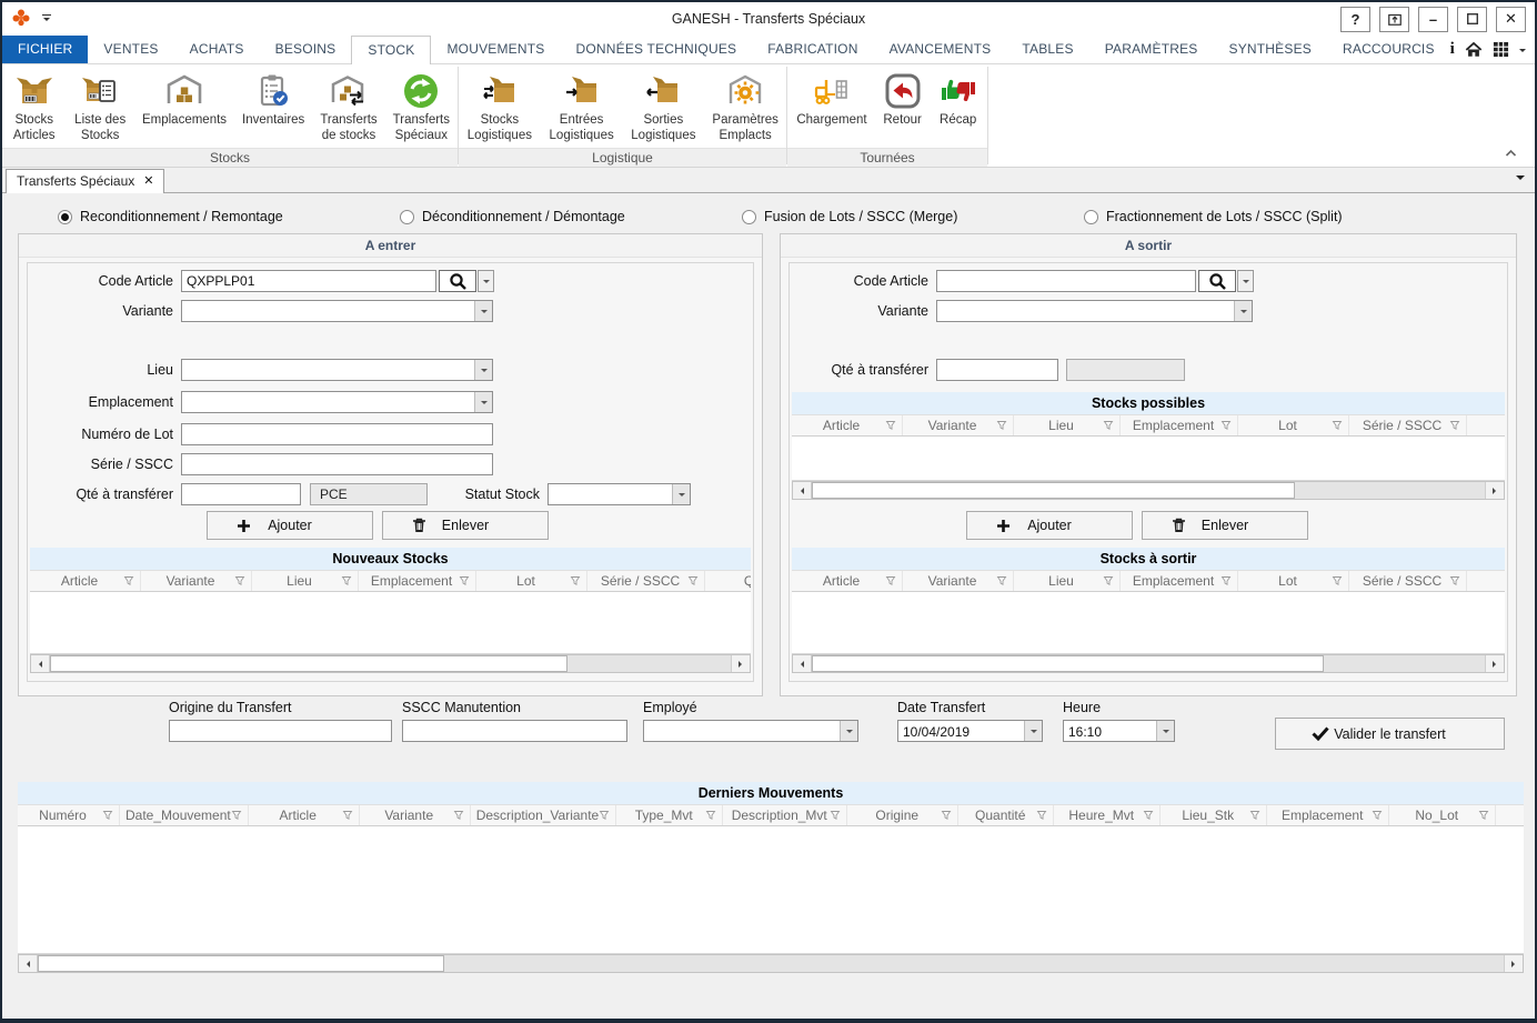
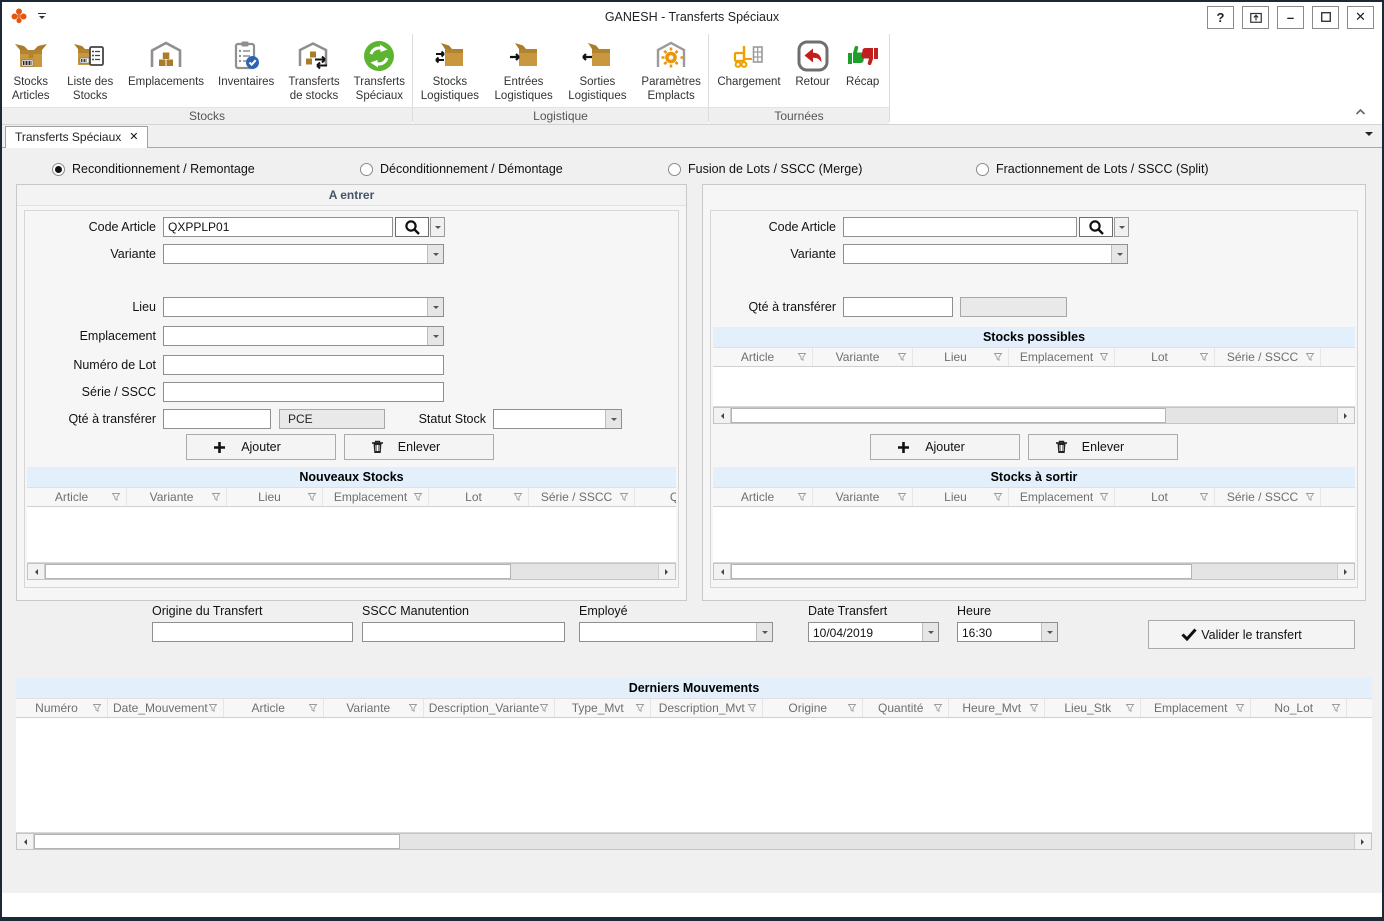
  GANESH - Transferts Spéciaux
  ?
  –
  ✕
- FICHIER
- VENTES
- ACHATS
- BESOINS
- STOCK
- MOUVEMENTS
- DONNÉES TECHNIQUES
- FABRICATION
- AVANCEMENTS
- TABLES
- PARAMÈTRES
- SYNTHÈSES
- RACCOURCIS
- i
  Stocks Articles
  Liste des Stocks
  Emplacements
  Inventaires
  Transferts de stocks
  Transferts Spéciaux
  Stocks
  Stocks Logistiques
  Entrées Logistiques
  Sorties Logistiques
  Paramètres Emplacts
  Logistique
  Chargement
  Retour
  Récap
  Tournées
  Transferts Spéciaux
  ✕
  Reconditionnement / Remontage
  Déconditionnement / Démontage
  Fusion de Lots / SSCC (Merge)
  Fractionnement de Lots / SSCC (Split)
  A entrer
  Code Article
  QXPPLP01
  Variante
  Lieu
  Emplacement
  Numéro de Lot
  Série / SSCC
  Qté à transférer
  PCE
  Statut Stock
  Ajouter
  Enlever
  Nouveaux Stocks
  Article
  Variante
  Lieu
  Emplacement
  Lot
  Série / SSCC
  Q
- A sortir
  Code Article
  Variante
  Qté à transférer
  Stocks possibles
  Article
  Variante
  Lieu
  Emplacement
  Lot
  Série / SSCC
  Ajouter
  Enlever
  Stocks à sortir
  Article
  Variante
  Lieu
  Emplacement
  Lot
  Série / SSCC
  Origine du Transfert
  SSCC Manutention
  Employé
  Date Transfert
  10/04/2019
  Heure
- 16:10
+ 16:30
  Valider le transfert
  Derniers Mouvements
  Numéro
  Date_Mouvement
  Article
  Variante
  Description_Variante
  Type_Mvt
  Description_Mvt
  Origine
  Quantité
  Heure_Mvt
  Lieu_Stk
  Emplacement
  No_Lot
